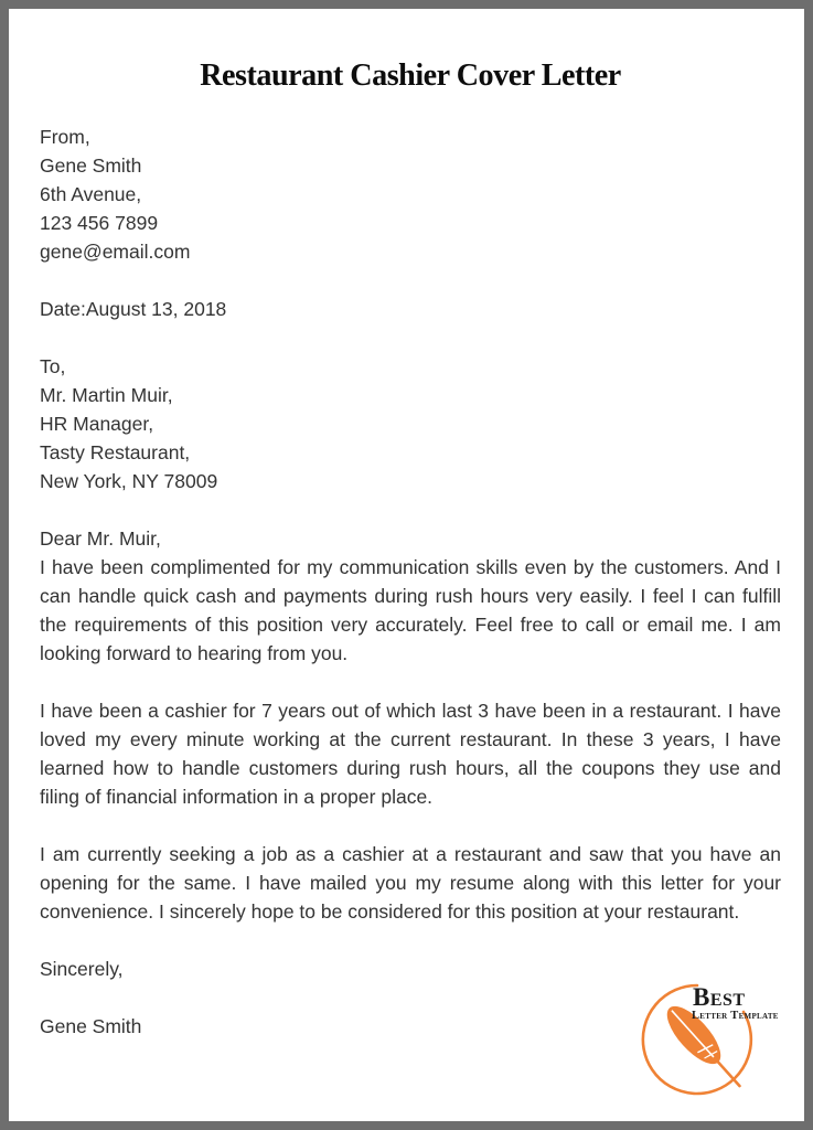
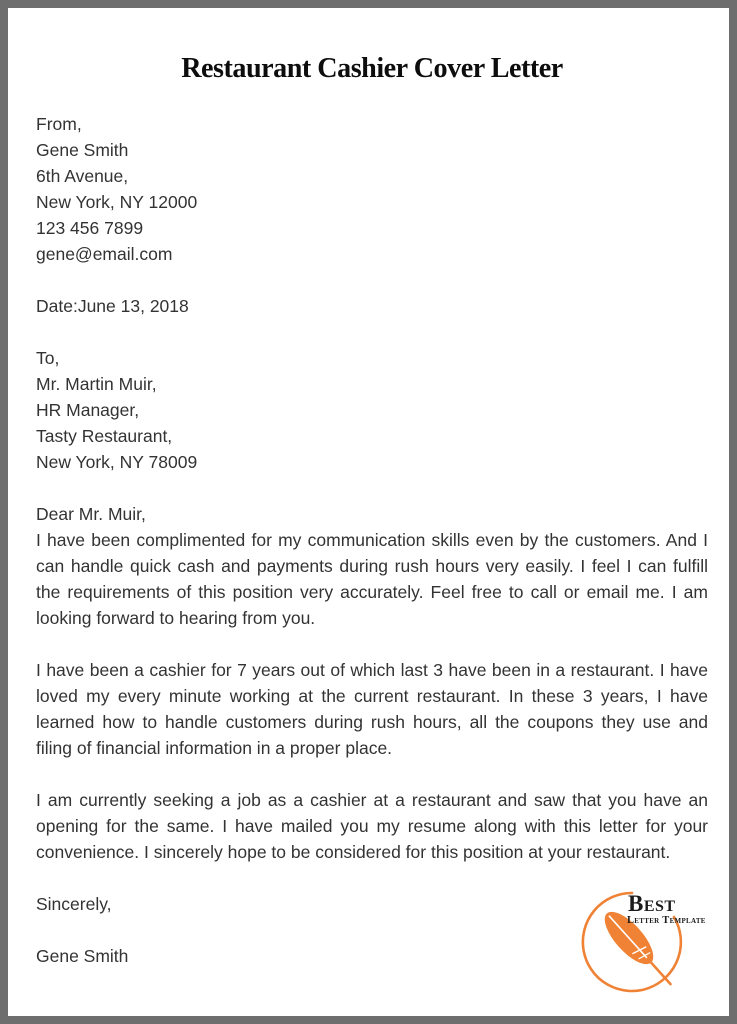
  Restaurant Cashier Cover Letter
  From,
  Gene Smith
  6th Avenue,
+ New York, NY 12000
  123 456 7899
  gene@email.com
- Date:August 13, 2018
+ Date:June 13, 2018
  To,
  Mr. Martin Muir,
  HR Manager,
  Tasty Restaurant,
  New York, NY 78009
  Dear Mr. Muir,
  I have been complimented for my communication skills even by the customers. And I can handle quick cash and payments during rush hours very easily. I feel I can fulfill the requirements of this position very accurately. Feel free to call or email me. I am looking forward to hearing from you.
  I have been a cashier for 7 years out of which last 3 have been in a restaurant. I have loved my every minute working at the current restaurant. In these 3 years, I have learned how to handle customers during rush hours, all the coupons they use and filing of financial information in a proper place.
  I am currently seeking a job as a cashier at a restaurant and saw that you have an opening for the same. I have mailed you my resume along with this letter for your convenience. I sincerely hope to be considered for this position at your restaurant.
  Sincerely,
  Gene Smith
  Best
  Letter Template
